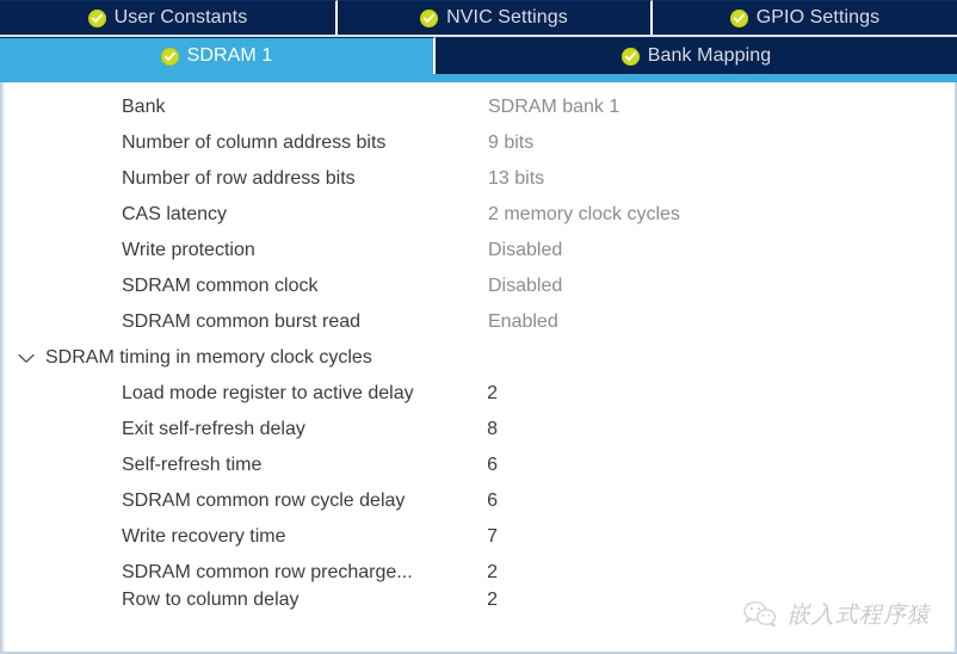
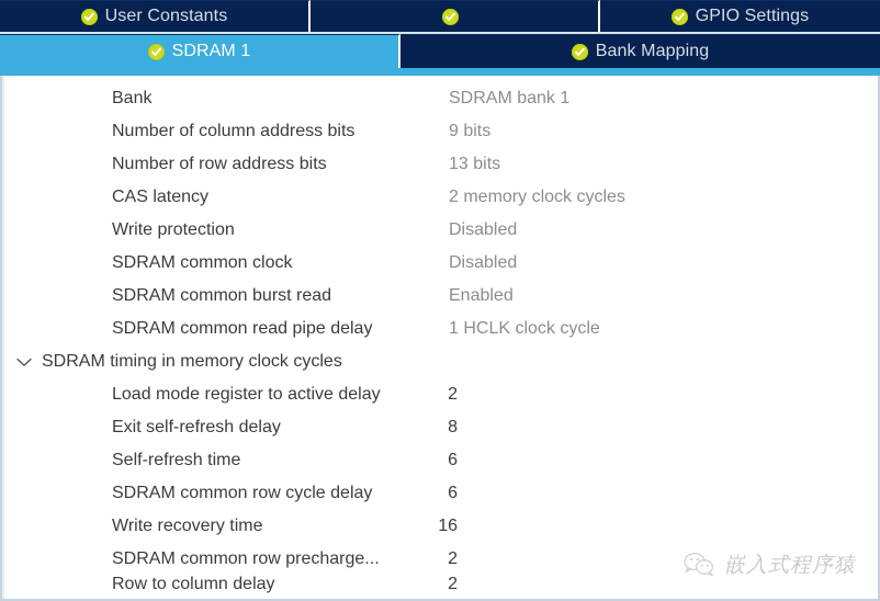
  User Constants
- NVIC Settings
  GPIO Settings
  SDRAM 1
  Bank Mapping
  Bank
  SDRAM bank 1
  Number of column address bits
  9 bits
  Number of row address bits
  13 bits
  CAS latency
  2 memory clock cycles
  Write protection
  Disabled
  SDRAM common clock
  Disabled
  SDRAM common burst read
  Enabled
+ SDRAM common read pipe delay
+ 1 HCLK clock cycle
  SDRAM timing in memory clock cycles
  Load mode register to active delay
  2
  Exit self-refresh delay
  8
  Self-refresh time
  6
  SDRAM common row cycle delay
  6
  Write recovery time
- 7
+ 16
  SDRAM common row precharge...
  2
  Row to column delay
  2
  嵌入式程序猿
